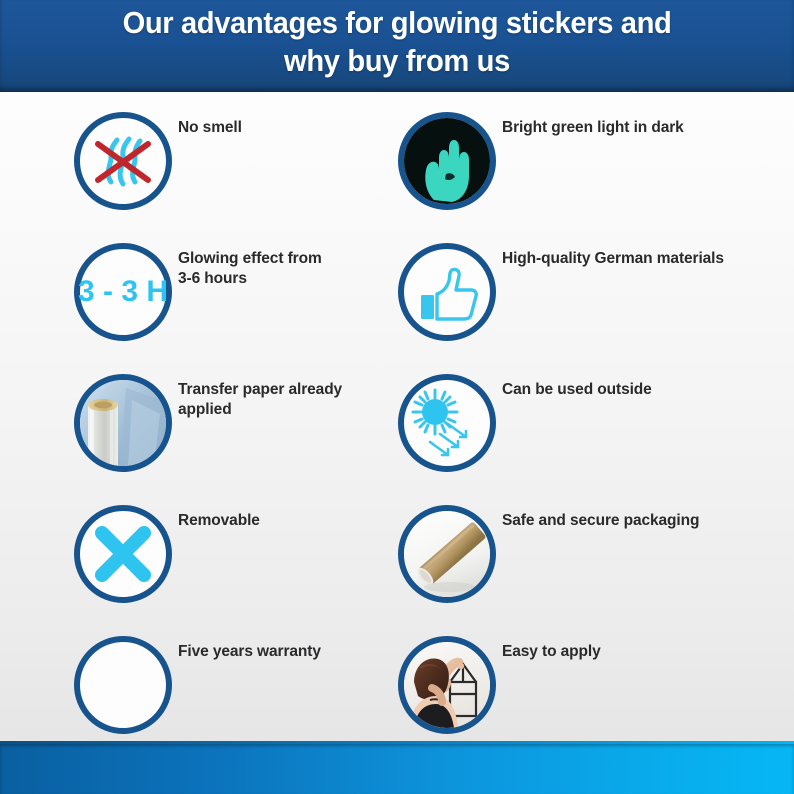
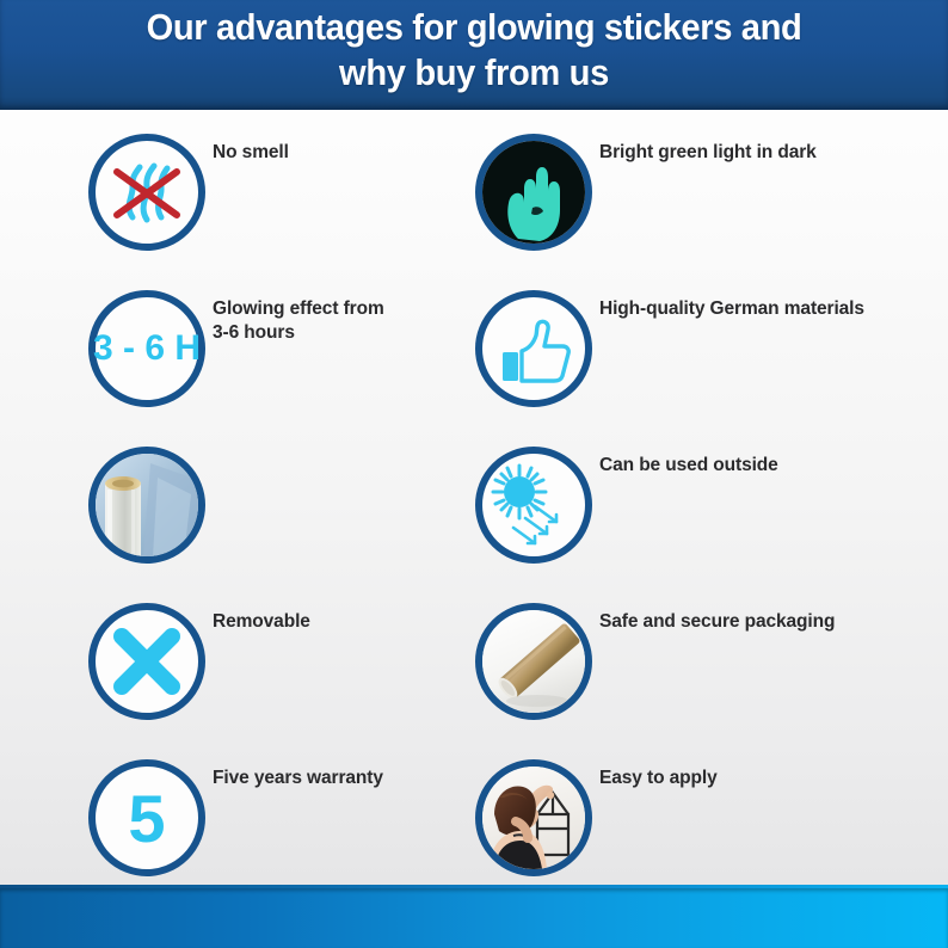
  Our advantages for glowing stickers and
  why buy from us
  No smell
  Bright green light in dark
- 3 - 3 H
+ 3 - 6 H
  Glowing effect from
  3-6 hours
  High-quality German materials
- Transfer paper already
- applied
  Can be used outside
  Removable
  Safe and secure packaging
+ 5
  Five years warranty
  Easy to apply
